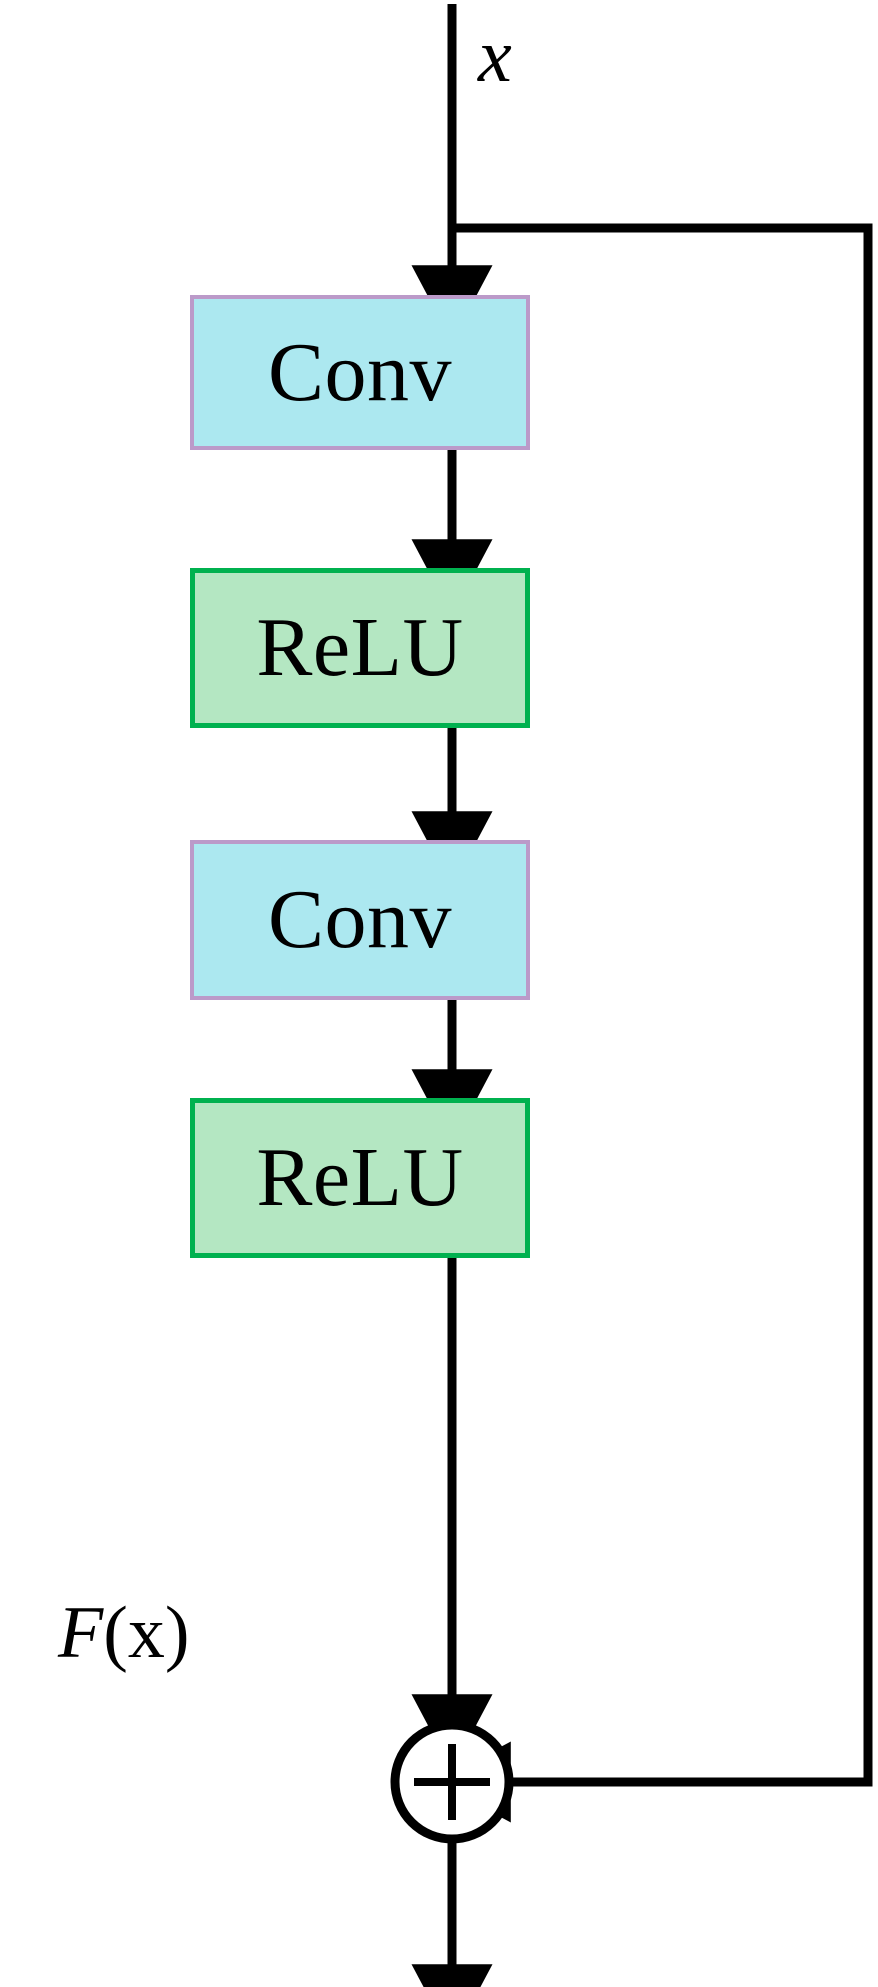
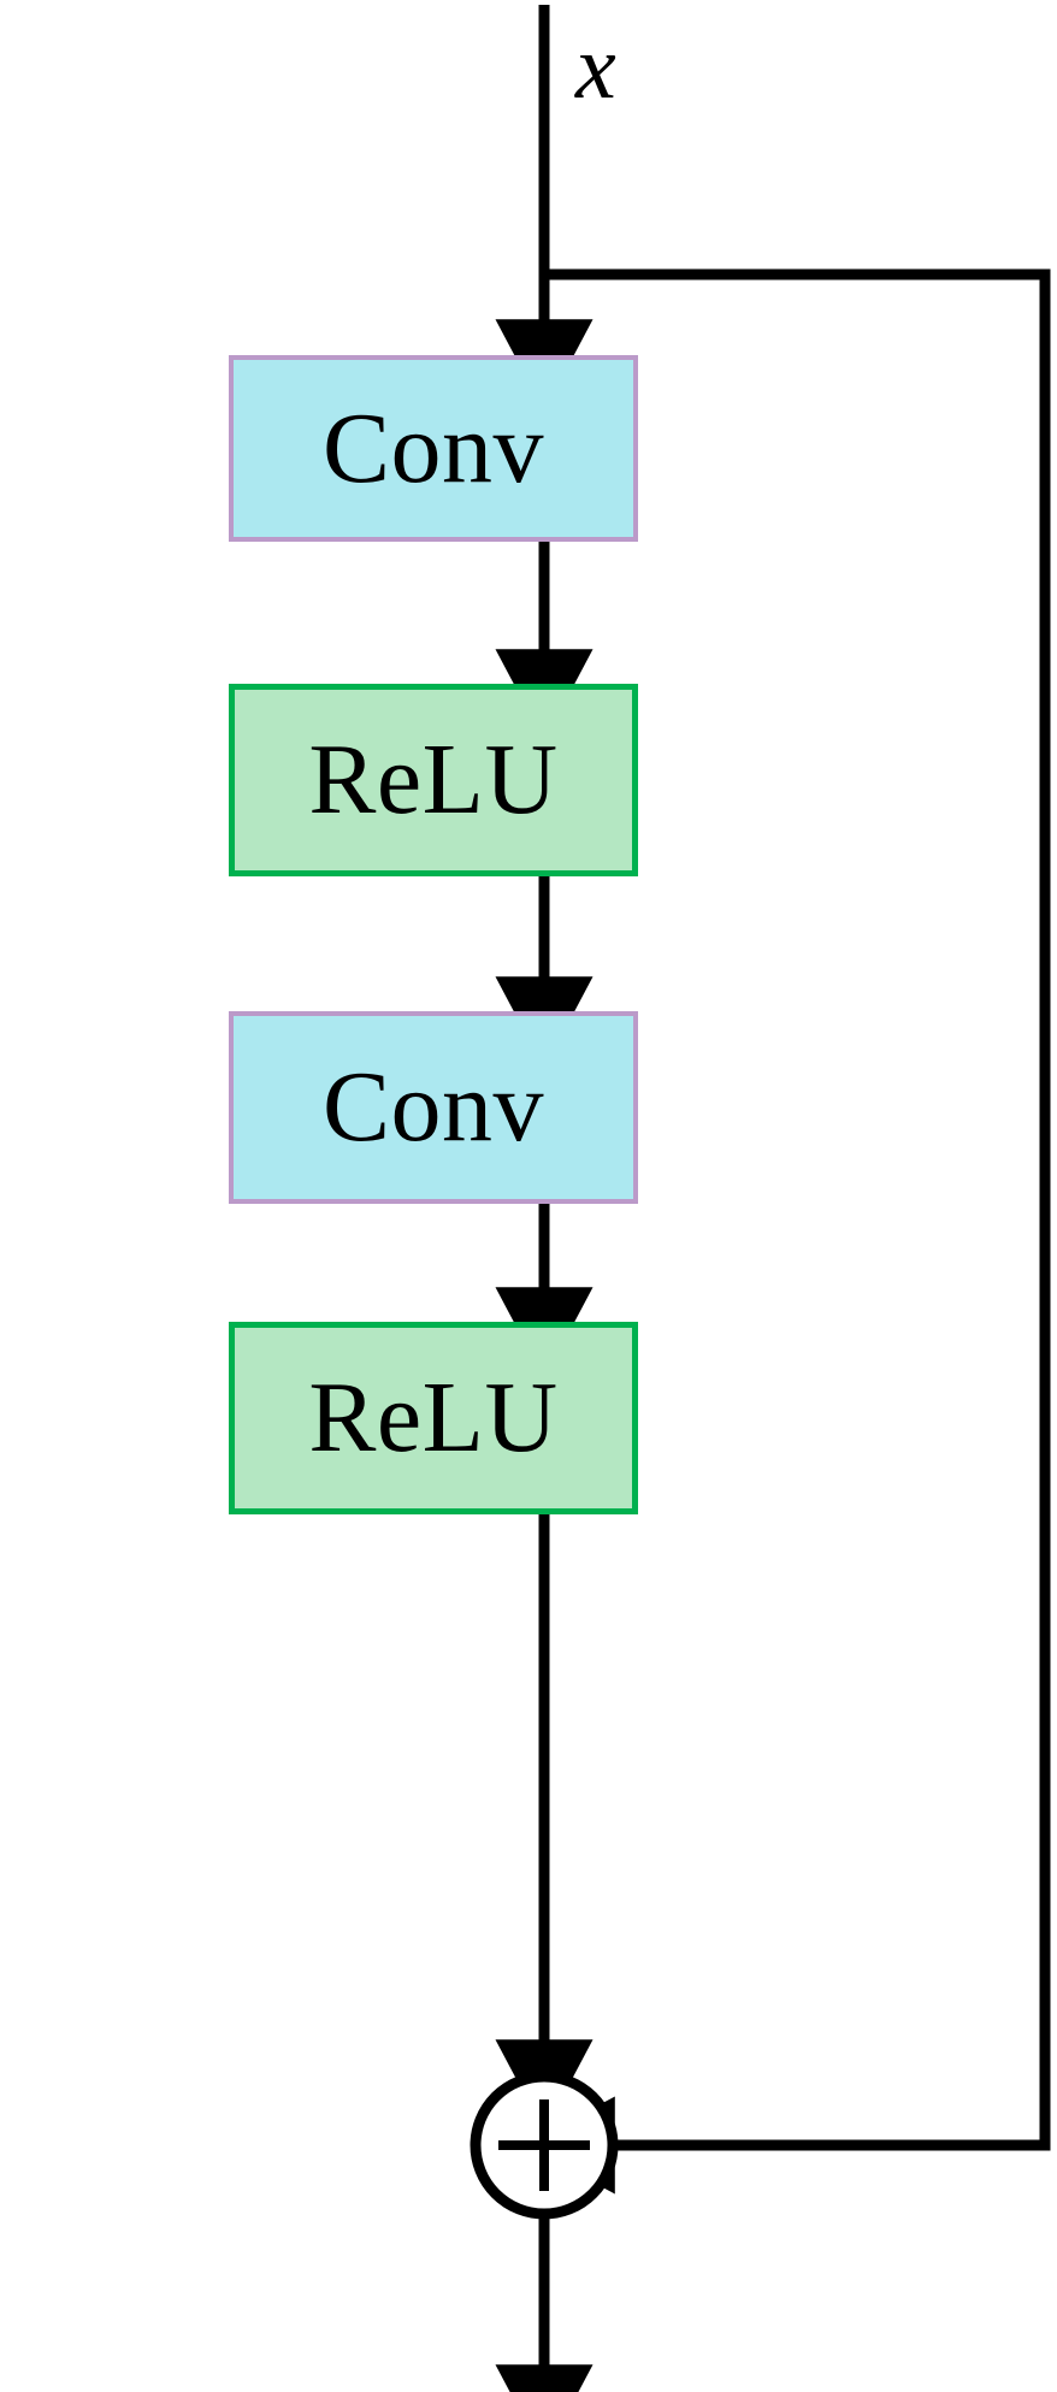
  x
  Conv
  ReLU
  Conv
  ReLU
- F(x)
